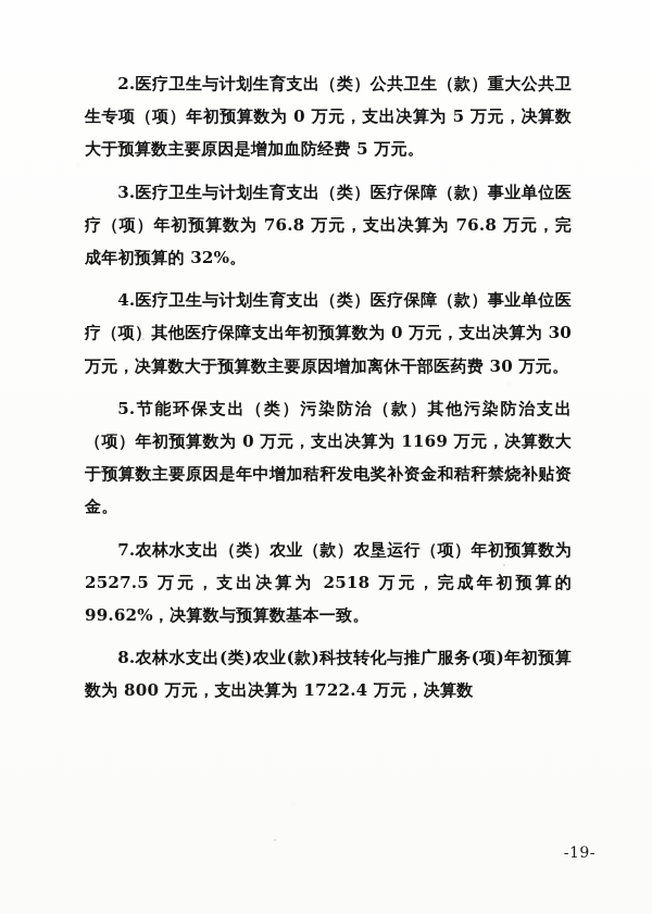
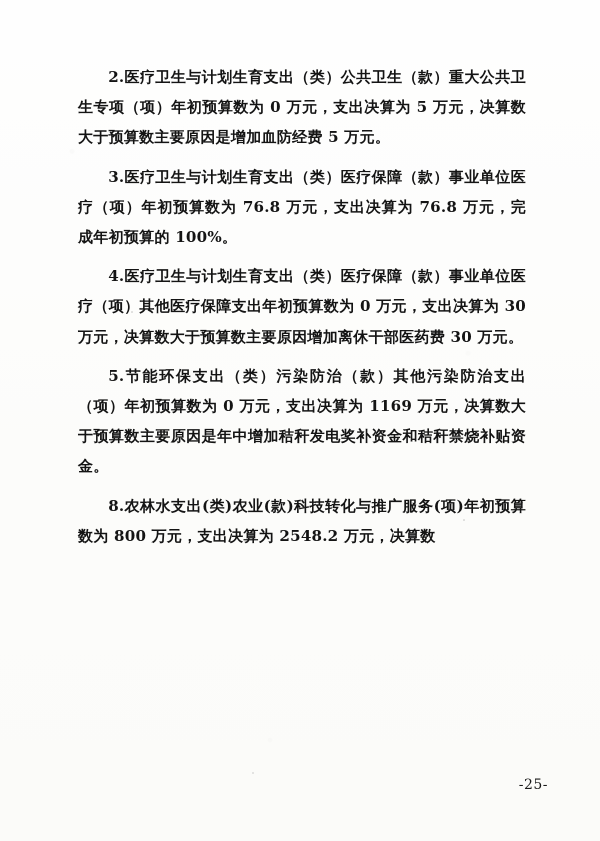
  2.医疗卫生与计划生育支出（类）公共卫生（款）重大公共卫生专项（项）年初预算数为 0 万元，支出决算为 5 万元，决算数大于预算数主要原因是增加血防经费 5 万元。
- 3.医疗卫生与计划生育支出（类）医疗保障（款）事业单位医疗（项）年初预算数为 76.8 万元，支出决算为 76.8 万元，完成年初预算的 32%。
+ 3.医疗卫生与计划生育支出（类）医疗保障（款）事业单位医疗（项）年初预算数为 76.8 万元，支出决算为 76.8 万元，完成年初预算的 100%。
  4.医疗卫生与计划生育支出（类）医疗保障（款）事业单位医疗（项）其他医疗保障支出年初预算数为 0 万元，支出决算为 30 万元，决算数大于预算数主要原因增加离休干部医药费 30 万元。
  5.节能环保支出（类）污染防治（款）其他污染防治支出（项）年初预算数为 0 万元，支出决算为 1169 万元，决算数大于预算数主要原因是年中增加秸秆发电奖补资金和秸秆禁烧补贴资金。
- 7.农林水支出（类）农业（款）农垦运行（项）年初预算数为 2527.5 万元，支出决算为 2518 万元，完成年初预算的 99.62%，决算数与预算数基本一致。
- 8.农林水支出(类)农业(款)科技转化与推广服务(项)年初预算数为 800 万元，支出决算为 1722.4 万元，决算数
+ 8.农林水支出(类)农业(款)科技转化与推广服务(项)年初预算数为 800 万元，支出决算为 2548.2 万元，决算数
- -19-
+ -25-
